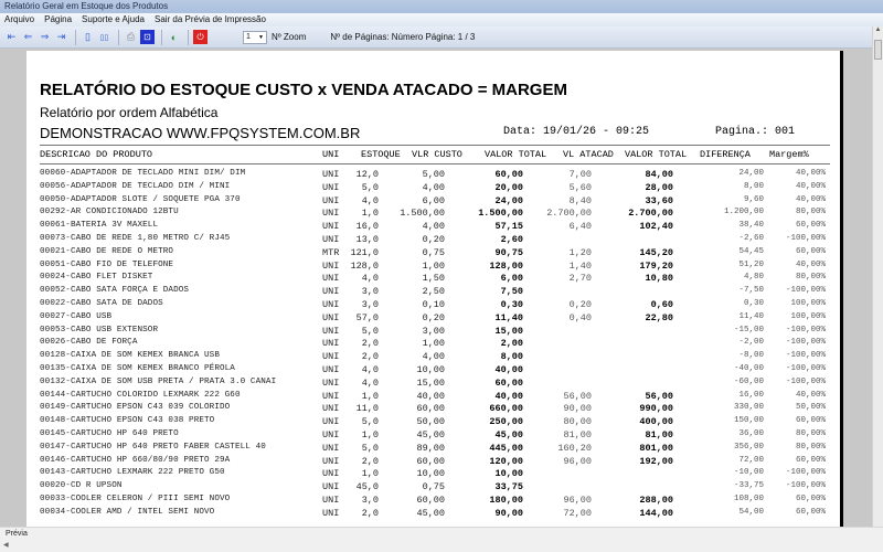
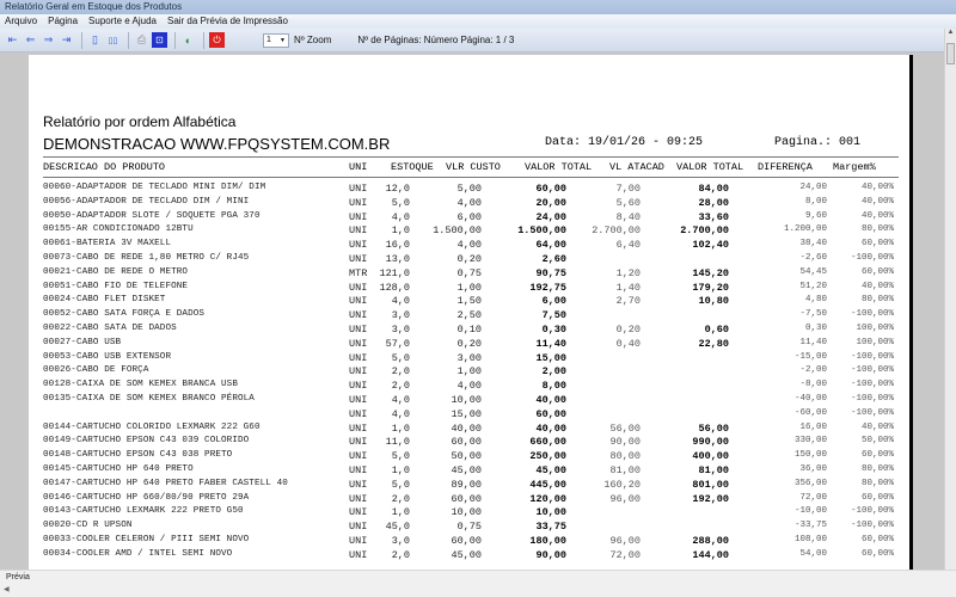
  Relatório Geral em Estoque dos Produtos
  Arquivo
  Página
  Suporte e Ajuda
  Sair da Prévia de Impressão
  ⇤
  ⇐
  ⇒
  ⇥
  ▯
  ⎙
  ⊡
  ◐
  ⏻
  Nº Zoom
  Nº de Páginas: Número Página: 1 / 3
- RELATÓRIO DO ESTOQUE CUSTO x VENDA ATACADO = MARGEM
  Relatório por ordem Alfabética
  DEMONSTRACAO WWW.FPQSYSTEM.COM.BR
  Data: 19/01/26 - 09:25
  Pagina.: 001
  DESCRICAO DO PRODUTO
  UNI
  ESTOQUE
  VLR CUSTO
  VALOR TOTAL
  VL ATACAD
  VALOR TOTAL
  DIFERENÇA
  Margem%
  00060-ADAPTADOR DE TECLADO MINI DIM/ DIM
  UNI
  12,0
  5,00
  60,00
  7,00
  84,00
  24,00
  40,00%
  00056-ADAPTADOR DE TECLADO DIM / MINI
  UNI
  5,0
  4,00
  20,00
  5,60
  28,00
  8,00
  40,00%
  00050-ADAPTADOR SLOTE / SOQUETE PGA 370
  UNI
  4,0
  6,00
  24,00
  8,40
  33,60
  9,60
  40,00%
- 00292-AR CONDICIONADO 12BTU
+ 00155-AR CONDICIONADO 12BTU
  UNI
  1,0
  1.500,00
  1.500,00
  2.700,00
  2.700,00
  1.200,00
  80,00%
  00061-BATERIA 3V MAXELL
  UNI
  16,0
  4,00
- 57,15
+ 64,00
  6,40
  102,40
  38,40
  60,00%
  00073-CABO DE REDE 1,80 METRO C/ RJ45
  UNI
  13,0
  0,20
  2,60
  -2,60
  -100,00%
  00021-CABO DE REDE O METRO
  MTR
  121,0
  0,75
  90,75
  1,20
  145,20
  54,45
  60,00%
  00051-CABO FIO DE TELEFONE
  UNI
  128,0
  1,00
- 128,00
+ 192,75
  1,40
  179,20
  51,20
  40,00%
  00024-CABO FLET DISKET
  UNI
  4,0
  1,50
  6,00
  2,70
  10,80
  4,80
  80,00%
  00052-CABO SATA FORÇA E DADOS
  UNI
  3,0
  2,50
  7,50
  -7,50
  -100,00%
  00022-CABO SATA DE DADOS
  UNI
  3,0
  0,10
  0,30
  0,20
  0,60
  0,30
  100,00%
  00027-CABO USB
  UNI
  57,0
  0,20
  11,40
  0,40
  22,80
  11,40
  100,00%
  00053-CABO USB EXTENSOR
  UNI
  5,0
  3,00
  15,00
  -15,00
  -100,00%
  00026-CABO DE FORÇA
  UNI
  2,0
  1,00
  2,00
  -2,00
  -100,00%
  00128-CAIXA DE SOM KEMEX BRANCA USB
  UNI
  2,0
  4,00
  8,00
  -8,00
  -100,00%
  00135-CAIXA DE SOM KEMEX BRANCO PÉROLA
  UNI
  4,0
  10,00
  40,00
  -40,00
  -100,00%
- 00132-CAIXA DE SOM USB PRETA / PRATA 3.0 CANAI
  UNI
  4,0
  15,00
  60,00
  -60,00
  -100,00%
  00144-CARTUCHO COLORIDO LEXMARK 222 G60
  UNI
  1,0
  40,00
  40,00
  56,00
  56,00
  16,00
  40,00%
  00149-CARTUCHO EPSON C43 039 COLORIDO
  UNI
  11,0
  60,00
  660,00
  90,00
  990,00
  330,00
  50,00%
  00148-CARTUCHO EPSON C43 038 PRETO
  UNI
  5,0
  50,00
  250,00
  80,00
  400,00
  150,00
  60,00%
  00145-CARTUCHO HP 640 PRETO
  UNI
  1,0
  45,00
  45,00
  81,00
  81,00
  36,00
  80,00%
  00147-CARTUCHO HP 640 PRETO FABER CASTELL 40
  UNI
  5,0
  89,00
  445,00
  160,20
  801,00
  356,00
  80,00%
  00146-CARTUCHO HP 660/80/90 PRETO 29A
  UNI
  2,0
  60,00
  120,00
  96,00
  192,00
  72,00
  60,00%
  00143-CARTUCHO LEXMARK 222 PRETO G50
  UNI
  1,0
  10,00
  10,00
  -10,00
  -100,00%
  00020-CD R UPSON
  UNI
  45,0
  0,75
  33,75
  -33,75
  -100,00%
  00033-COOLER CELERON / PIII SEMI NOVO
  UNI
  3,0
  60,00
  180,00
  96,00
  288,00
  108,00
  60,00%
  00034-COOLER AMD / INTEL SEMI NOVO
  UNI
  2,0
  45,00
  90,00
  72,00
  144,00
  54,00
  60,00%
